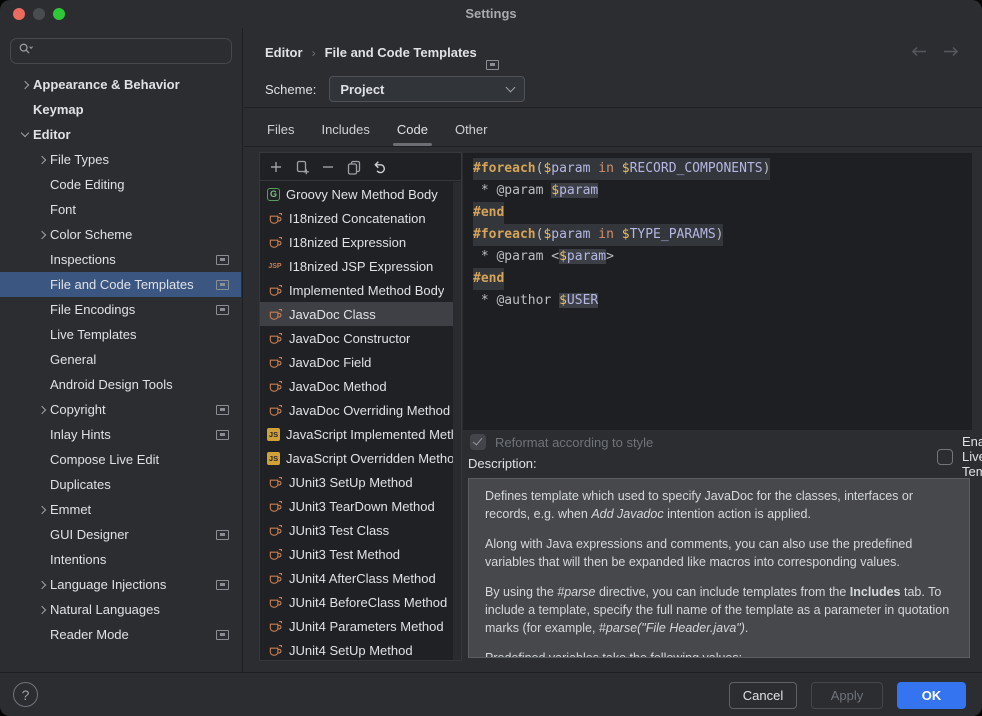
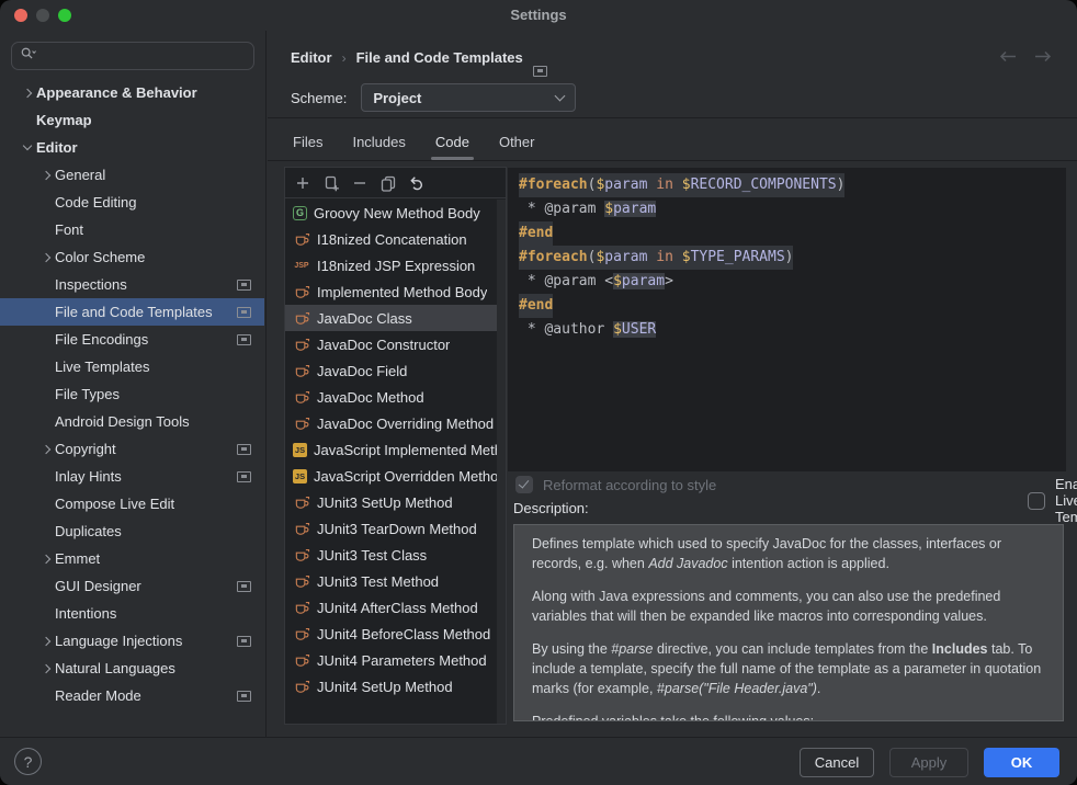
  Settings
  Appearance & Behavior
  Keymap
  Editor
- File Types
+ General
  Code Editing
  Font
  Color Scheme
  Inspections
  File and Code Templates
  File Encodings
  Live Templates
- General
+ File Types
  Android Design Tools
  Copyright
  Inlay Hints
  Compose Live Edit
  Duplicates
  Emmet
  GUI Designer
  Intentions
  Language Injections
  Natural Languages
  Reader Mode
  Editor
  ›
  File and Code Templates
  Scheme:
  Project
  Files
  Includes
  Code
  Other
  G
  Groovy New Method Body
  I18nized Concatenation
- I18nized Expression
  I18nized JSP Expression
  Implemented Method Body
  JavaDoc Class
  JavaDoc Constructor
  JavaDoc Field
  JavaDoc Method
  JavaDoc Overriding Method
  JS
  JavaScript Implemented Met
  JS
  JavaScript Overridden Metho
  JUnit3 SetUp Method
  JUnit3 TearDown Method
  JUnit3 Test Class
  JUnit3 Test Method
  JUnit4 AfterClass Method
  JUnit4 BeforeClass Method
  JUnit4 Parameters Method
  JUnit4 SetUp Method
  #foreach($param in $RECORD_COMPONENTS)
  * @param $param
  #end
  #foreach($param in $TYPE_PARAMS)
  * @param <$param>
  #end
  * @author $USER
  Reformat according to style
  Description:
  Defines template which used to specify JavaDoc for the classes, interfaces or records, e.g. when Add Javadoc intention action is applied.
  Along with Java expressions and comments, you can also use the predefined variables that will then be expanded like macros into corresponding values.
  By using the #parse directive, you can include templates from the Includes tab. To include a template, specify the full name of the template as a parameter in quotation marks (for example, #parse("File Header.java").
  ?
  Cancel
  Apply
  OK
